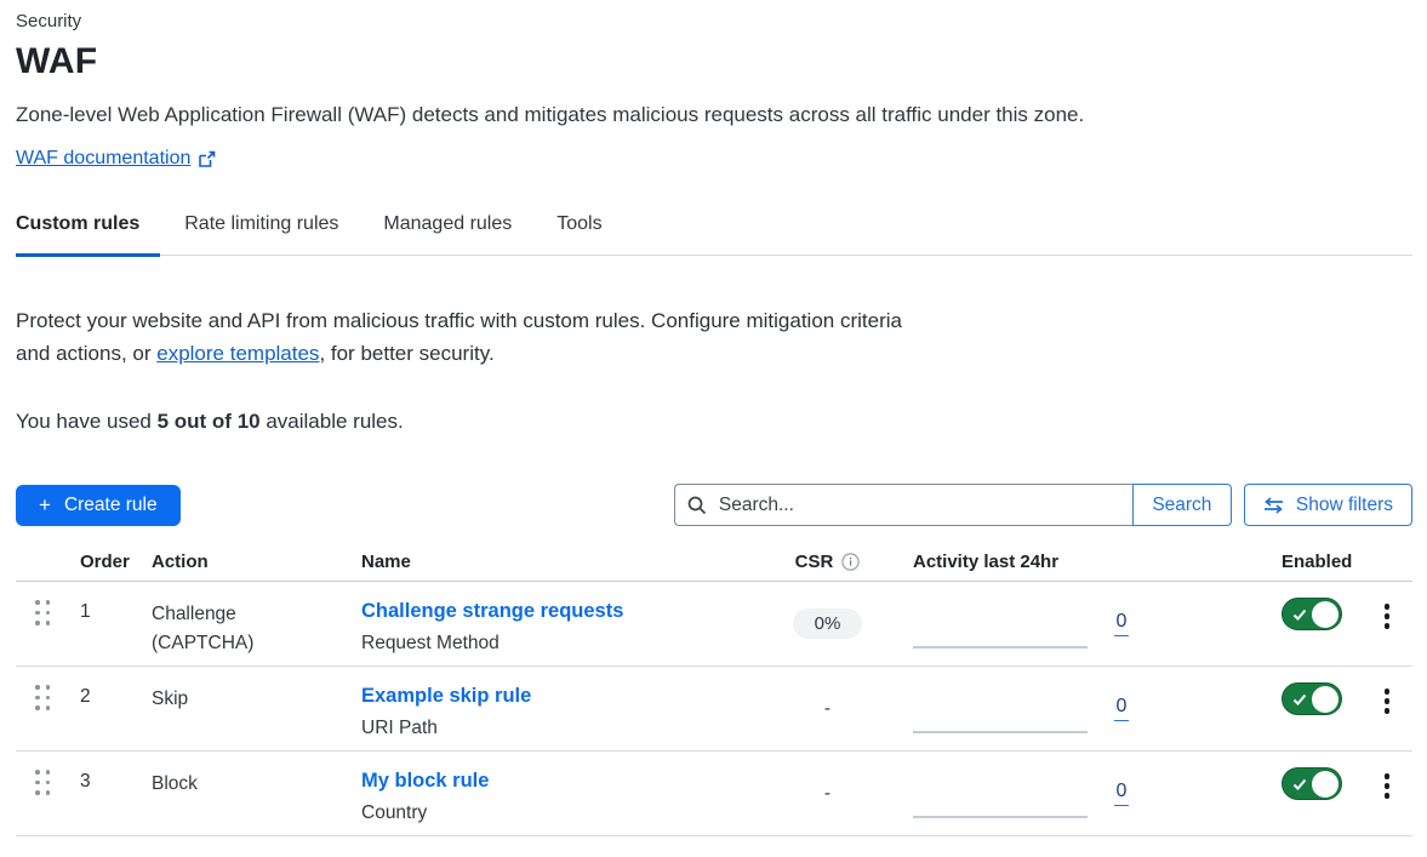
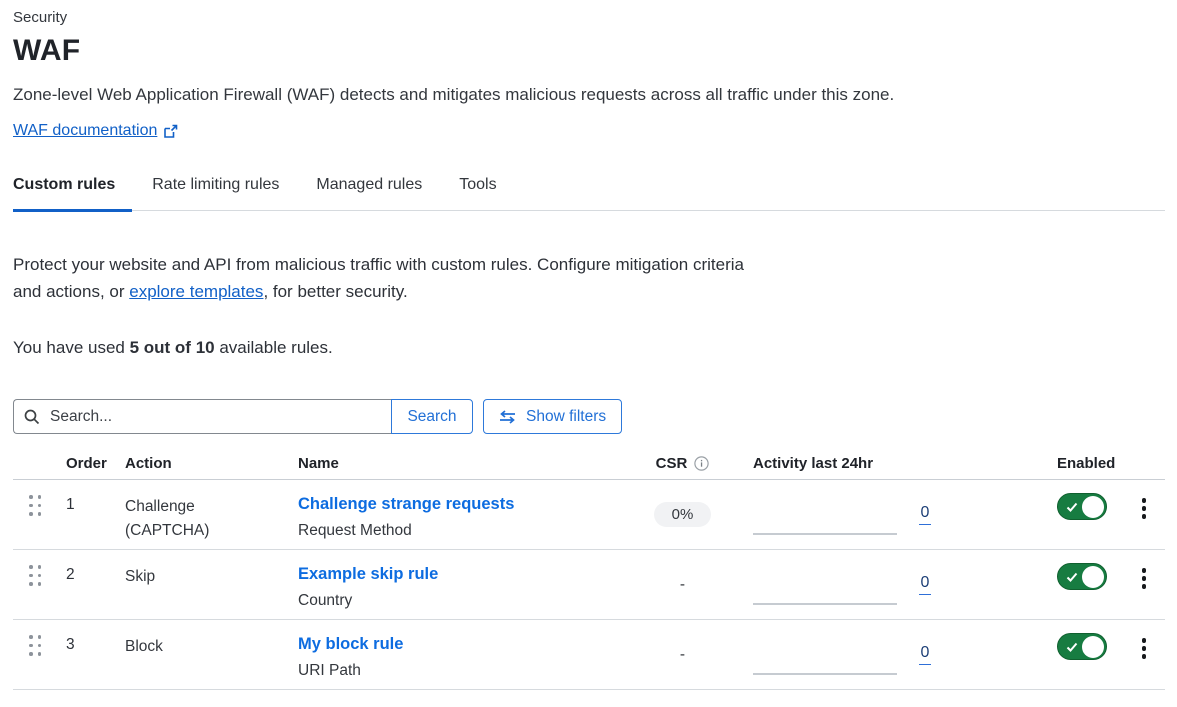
  Security
  WAF
  Zone-level Web Application Firewall (WAF) detects and mitigates malicious requests across all traffic under this zone.
  WAF documentation
  Custom rules
  Rate limiting rules
  Managed rules
  Tools
  Protect your website and API from malicious traffic with custom rules. Configure mitigation criteria and actions, or explore templates, for better security.
  You have used 5 out of 10 available rules.
- +
- Create rule
  Search...
  Search
  Show filters
  Order
  Action
  Name
  CSR
  Activity last 24hr
  Enabled
  1
  Challenge (CAPTCHA)
  Challenge strange requests
  Request Method
  0%
  0
  2
  Skip
  Example skip rule
- URI Path
+ Country
  -
  0
  3
  Block
  My block rule
- Country
+ URI Path
  -
  0
